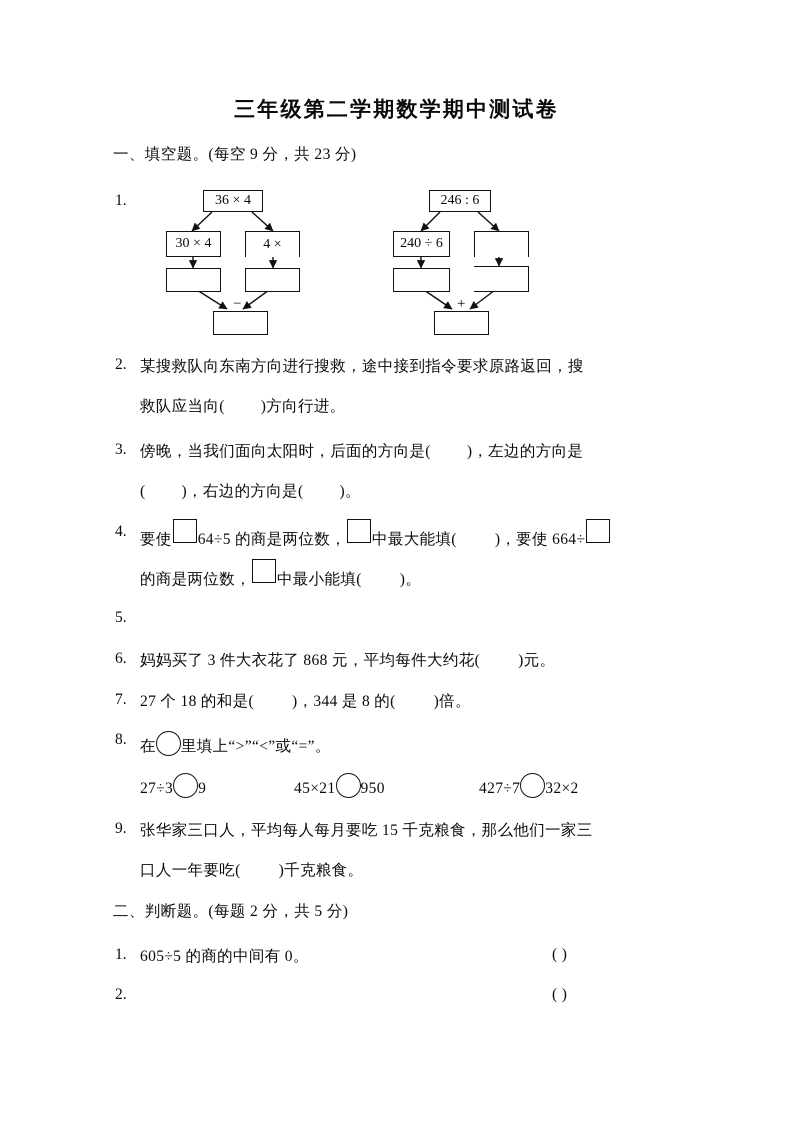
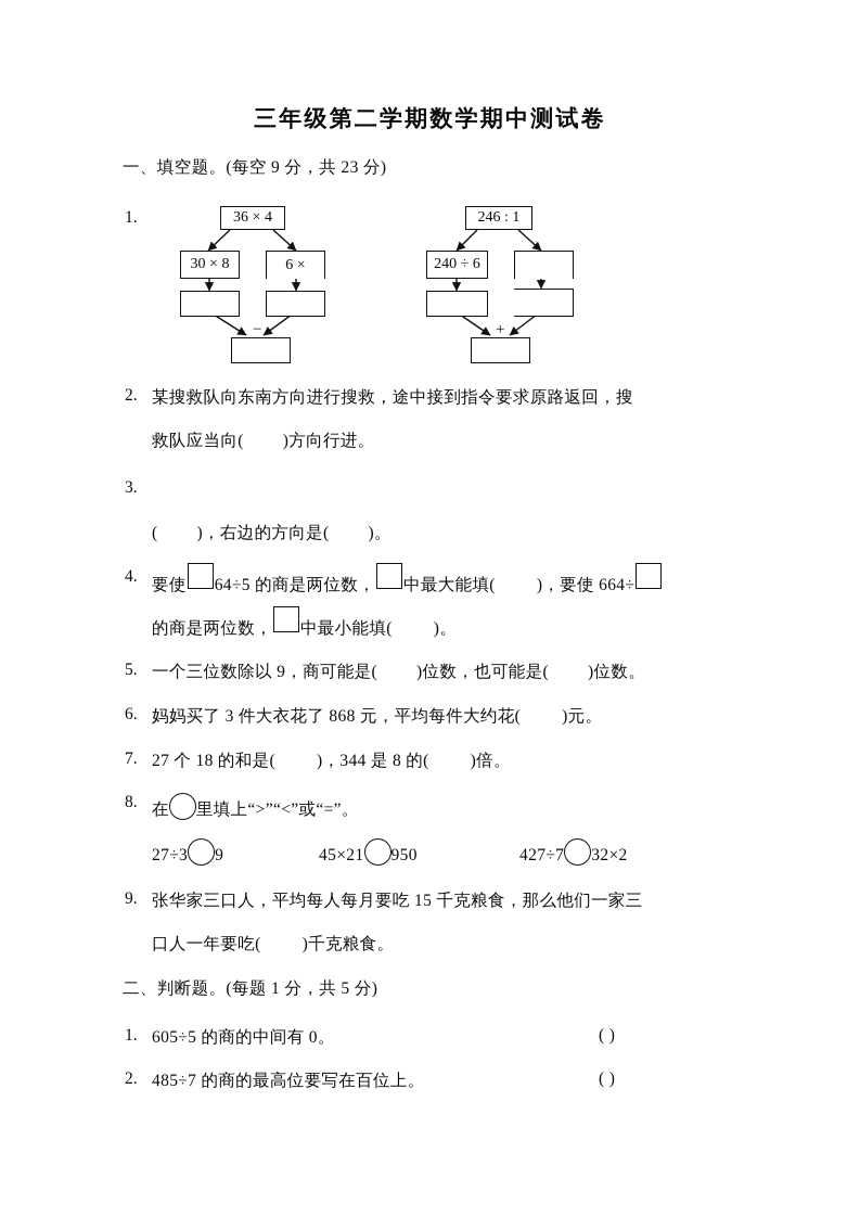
  三年级第二学期数学期中测试卷
  一、填空题。(每空 9 分，共 23 分)
  1.
  36 × 4
- 30 × 4
+ 30 × 8
- 4 ×
+ 6 ×
  −
- 246 : 6
+ 246 : 1
  240 ÷ 6
  +
  2.
  某搜救队向东南方向进行搜救，途中接到指令要求原路返回，搜
  救队应当向( )方向行进。
  3.
- 傍晚，当我们面向太阳时，后面的方向是( )，左边的方向是
  ( )，右边的方向是( )。
  4.
  要使 64÷5 的商是两位数， 中最大能填( )，要使 664÷
  的商是两位数， 中最小能填( )。
  5.
+ 一个三位数除以 9，商可能是( )位数，也可能是( )位数。
  6.
  妈妈买了 3 件大衣花了 868 元，平均每件大约花( )元。
  7.
  27 个 18 的和是( )，344 是 8 的( )倍。
  8.
  在 里填上“>”“<”或“=”。
  27÷3 9
  45×21 950
  427÷7 32×2
  9.
  张华家三口人，平均每人每月要吃 15 千克粮食，那么他们一家三
  口人一年要吃( )千克粮食。
- 二、判断题。(每题 2 分，共 5 分)
+ 二、判断题。(每题 1 分，共 5 分)
  1.
  605÷5 的商的中间有 0。
  ( )
  2.
+ 485÷7 的商的最高位要写在百位上。
  ( )
